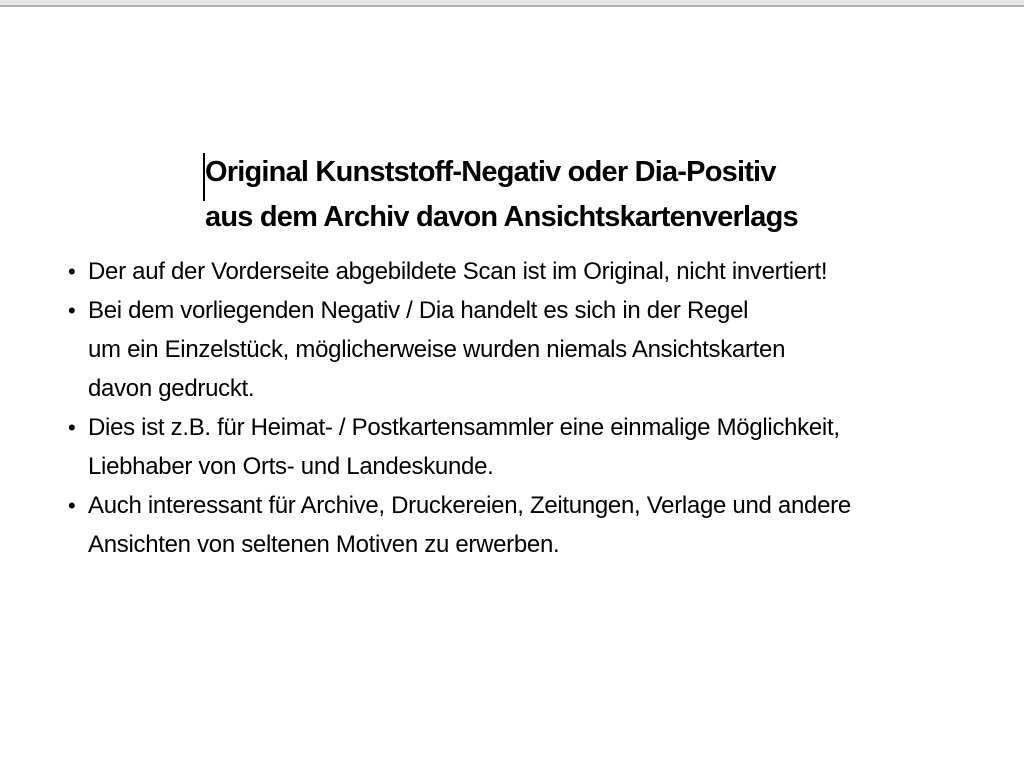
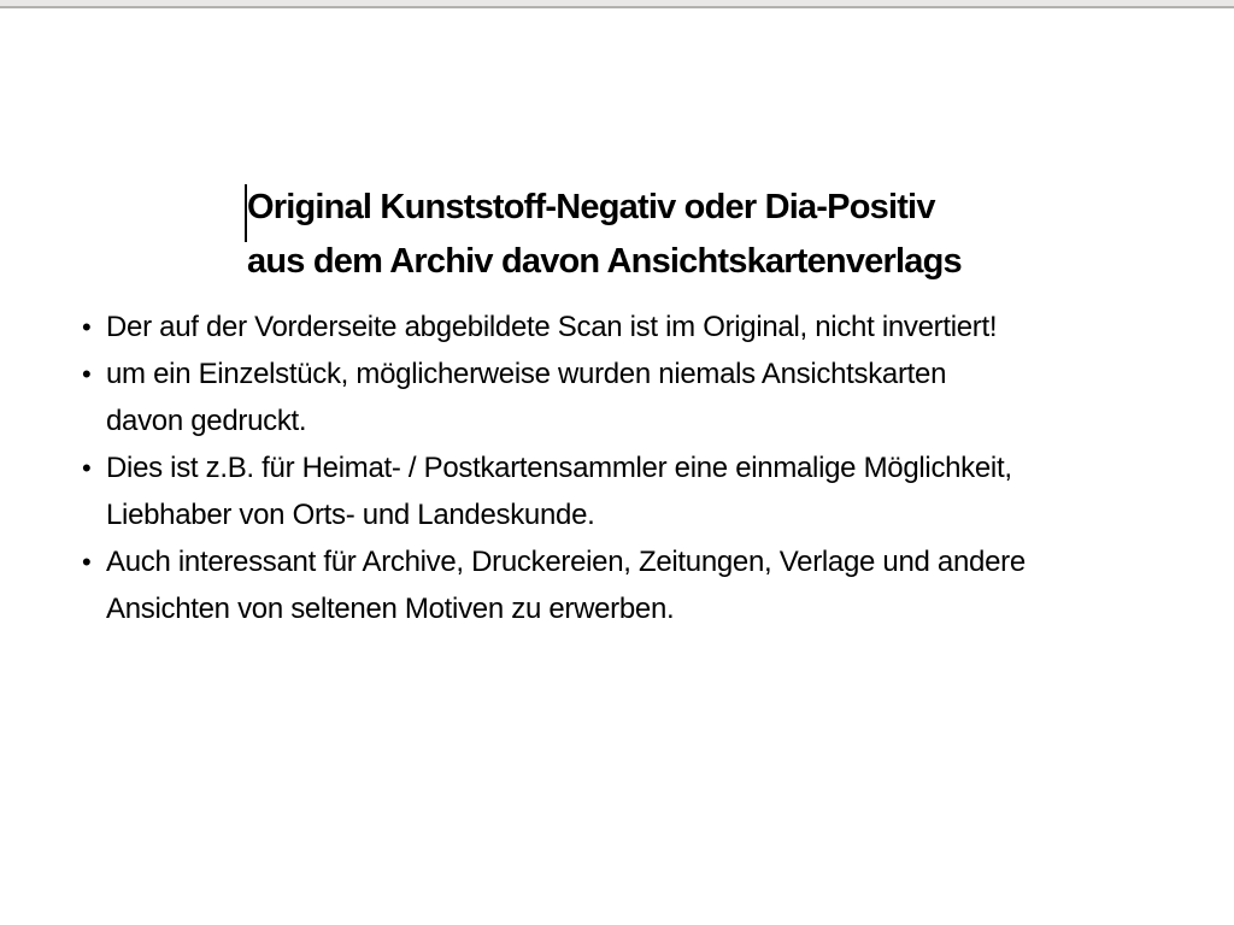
  Original Kunststoff-Negativ oder Dia-Positiv
  aus dem Archiv davon Ansichtskartenverlags
  •
  Der auf der Vorderseite abgebildete Scan ist im Original, nicht invertiert!
  •
- Bei dem vorliegenden Negativ / Dia handelt es sich in der Regel
  um ein Einzelstück, möglicherweise wurden niemals Ansichtskarten
  davon gedruckt.
  •
  Dies ist z.B. für Heimat- / Postkartensammler eine einmalige Möglichkeit,
  Liebhaber von Orts- und Landeskunde.
  •
  Auch interessant für Archive, Druckereien, Zeitungen, Verlage und andere
  Ansichten von seltenen Motiven zu erwerben.
